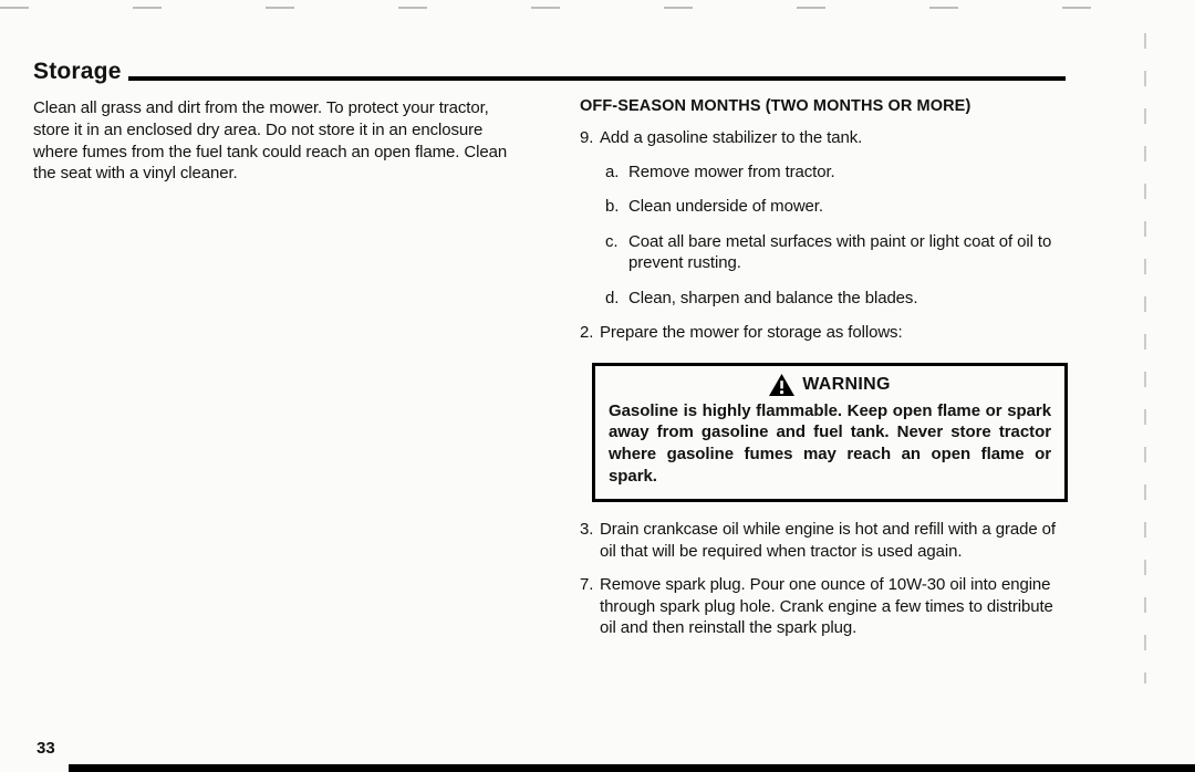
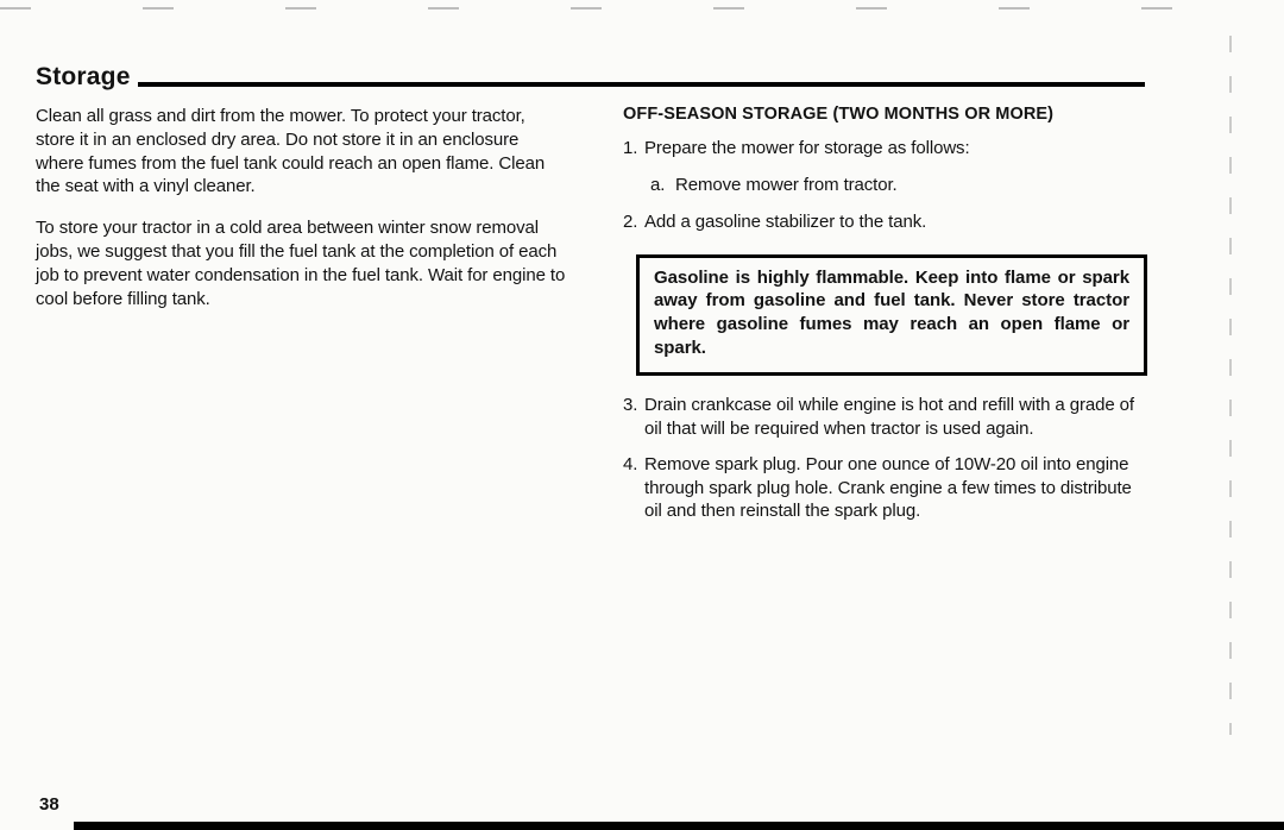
  Storage
  Clean all grass and dirt from the mower. To protect your tractor, store it in an enclosed dry area. Do not store it in an enclosure where fumes from the fuel tank could reach an open flame. Clean the seat with a vinyl cleaner.
+ To store your tractor in a cold area between winter snow removal jobs, we suggest that you fill the fuel tank at the completion of each job to prevent water condensation in the fuel tank. Wait for engine to cool before filling tank.
- OFF-SEASON MONTHS (TWO MONTHS OR MORE)
+ OFF-SEASON STORAGE (TWO MONTHS OR MORE)
- 9.
+ 1.
- Add a gasoline stabilizer to the tank.
+ Prepare the mower for storage as follows:
  a.
  Remove mower from tractor.
- b.
- Clean underside of mower.
- c.
- Coat all bare metal surfaces with paint or light coat of oil to prevent rusting.
- d.
- Clean, sharpen and balance the blades.
  2.
- Prepare the mower for storage as follows:
+ Add a gasoline stabilizer to the tank.
- WARNING
- Gasoline is highly flammable. Keep open flame or spark away from gasoline and fuel tank. Never store tractor where gasoline fumes may reach an open flame or spark.
+ Gasoline is highly flammable. Keep into flame or spark away from gasoline and fuel tank. Never store tractor where gasoline fumes may reach an open flame or spark.
  3.
  Drain crankcase oil while engine is hot and refill with a grade of oil that will be required when tractor is used again.
- 7.
+ 4.
- Remove spark plug. Pour one ounce of 10W-30 oil into engine through spark plug hole. Crank engine a few times to distribute oil and then reinstall the spark plug.
+ Remove spark plug. Pour one ounce of 10W-20 oil into engine through spark plug hole. Crank engine a few times to distribute oil and then reinstall the spark plug.
- 33
+ 38
